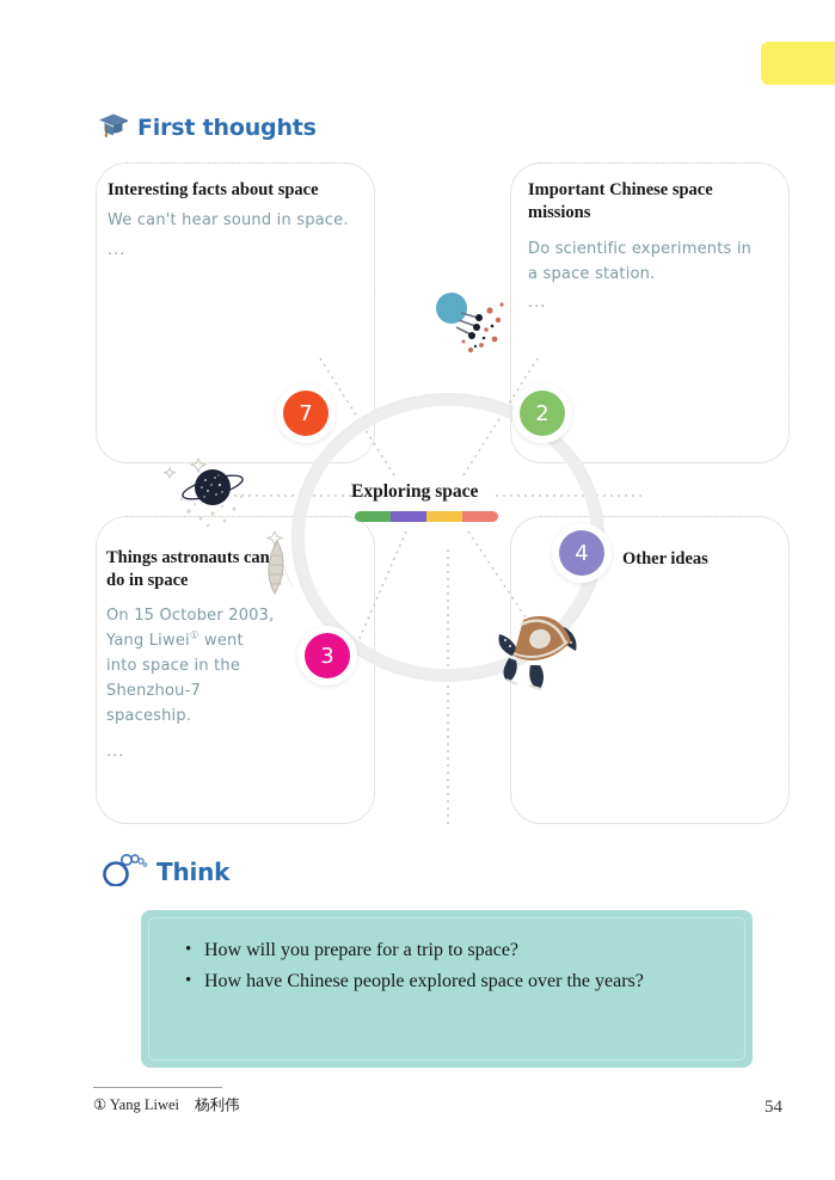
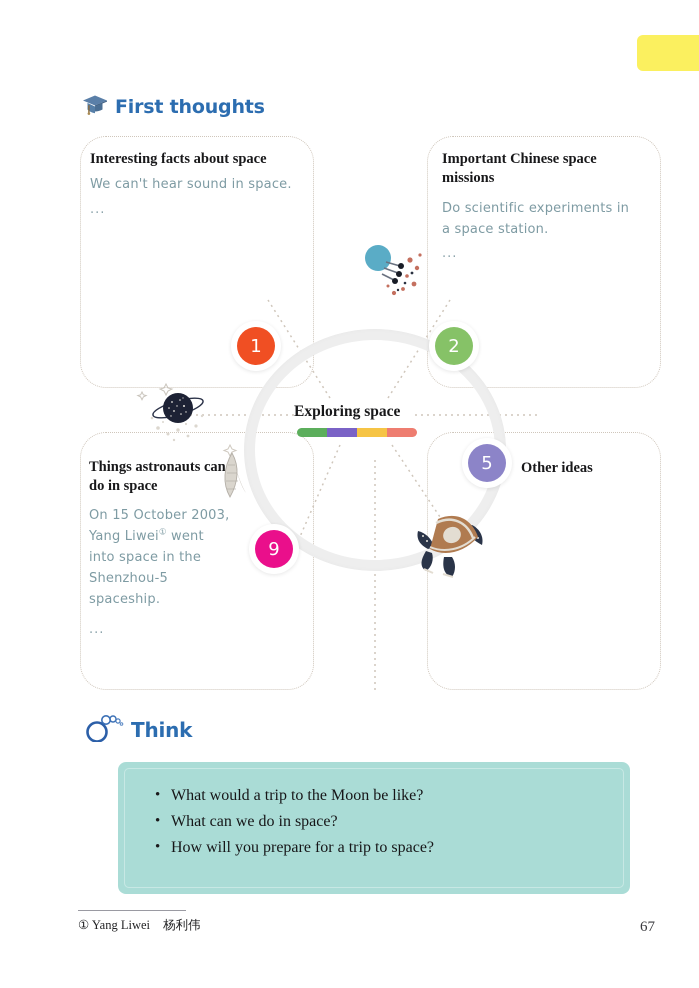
  First thoughts
  Interesting facts about space
  We can't hear sound in space.
  ...
  Important Chinese space missions
  Do scientific experiments in a space station.
  ...
  Things astronauts can do in space
- On 15 October 2003, Yang Liwei① went into space in the Shenzhou-7 spaceship.
+ On 15 October 2003, Yang Liwei① went into space in the Shenzhou-5 spaceship.
  ...
  Other ideas
  Exploring space
- 7
+ 1
  2
- 3
+ 9
- 4
+ 5
  Think
+ What would a trip to the Moon be like?
+ What can we do in space?
  How will you prepare for a trip to space?
- How have Chinese people explored space over the years?
  ① Yang Liwei 杨利伟
- 54
+ 67
